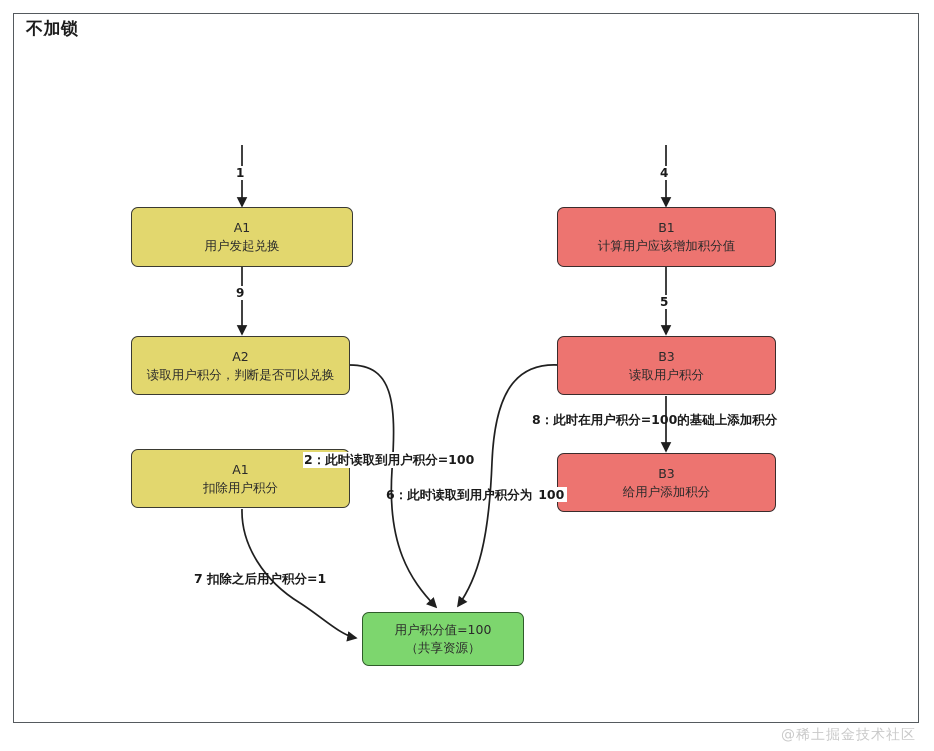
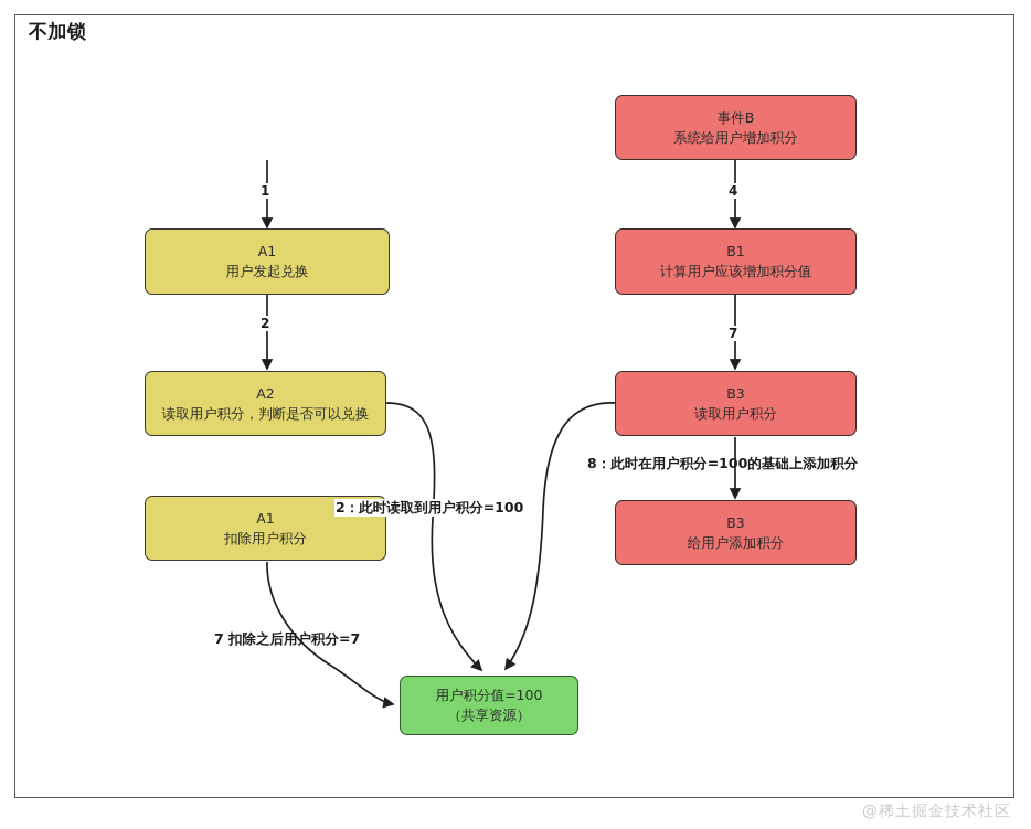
  不加锁
  A1
  用户发起兑换
  A2
  读取用户积分，判断是否可以兑换
  A1
  扣除用户积分
+ 事件B
+ 系统给用户增加积分
  B1
  计算用户应该增加积分值
  B3
  读取用户积分
  B3
  给用户添加积分
  用户积分值=100
  （共享资源）
  1
- 9
+ 2
  4
- 5
+ 7
  2：此时读取到用户积分=100
- 6：此时读取到用户积分为 100
- 7 扣除之后用户积分=1
+ 7 扣除之后用户积分=7
  8：此时在用户积分=100的基础上添加积分
  @稀土掘金技术社区
